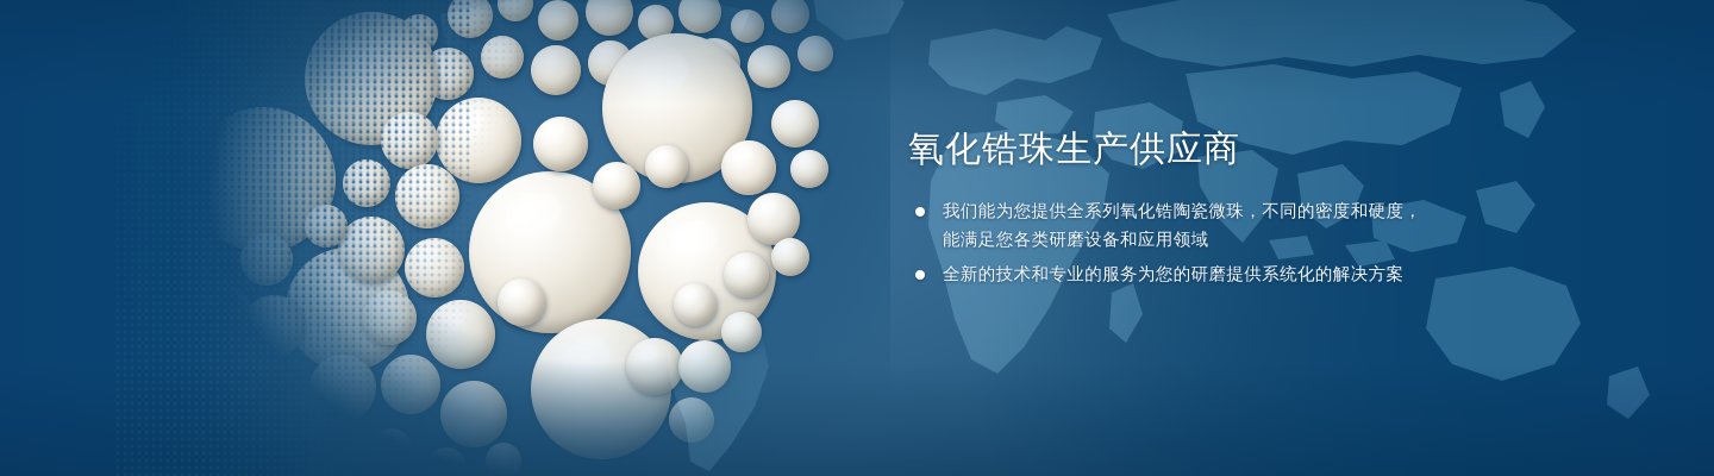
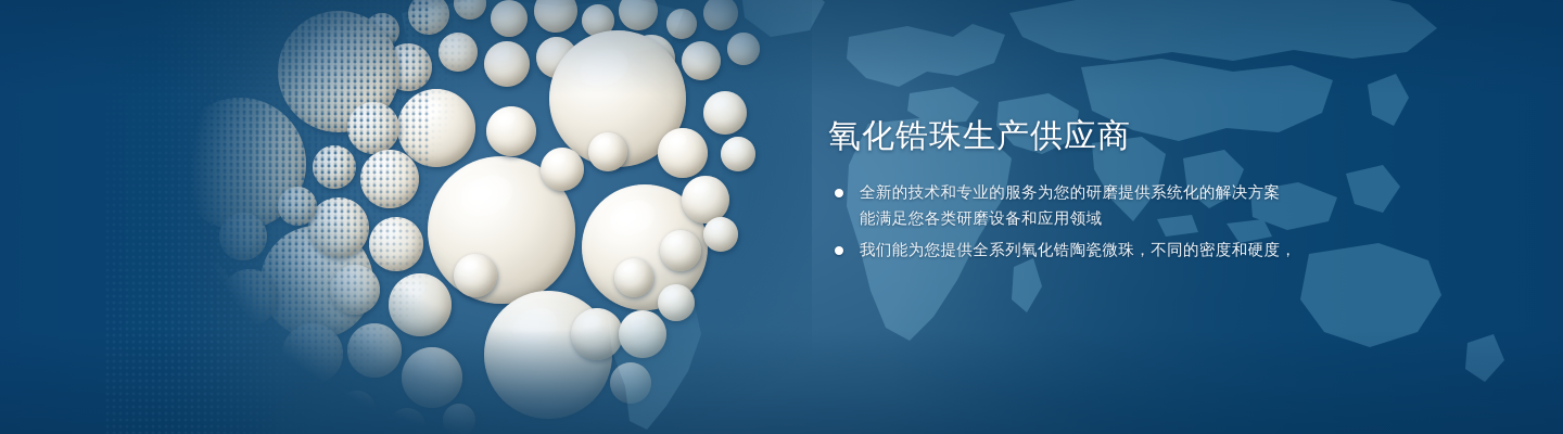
  氧化锆珠生产供应商
- 我们能为您提供全系列氧化锆陶瓷微珠，不同的密度和硬度，
+ 全新的技术和专业的服务为您的研磨提供系统化的解决方案
  能满足您各类研磨设备和应用领域
- 全新的技术和专业的服务为您的研磨提供系统化的解决方案
+ 我们能为您提供全系列氧化锆陶瓷微珠，不同的密度和硬度，
